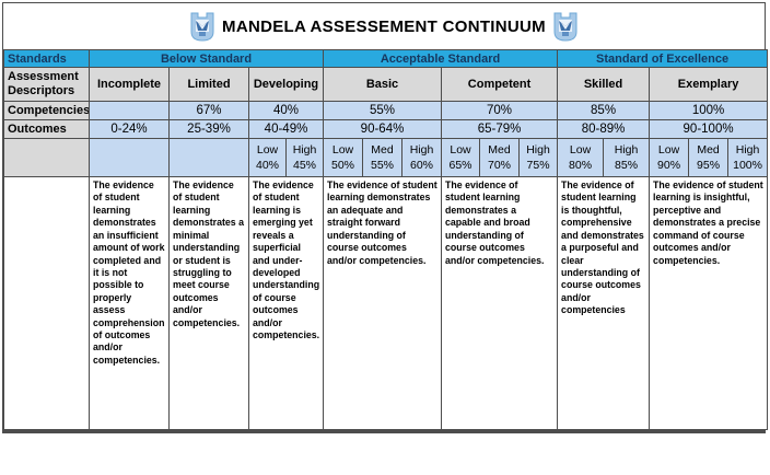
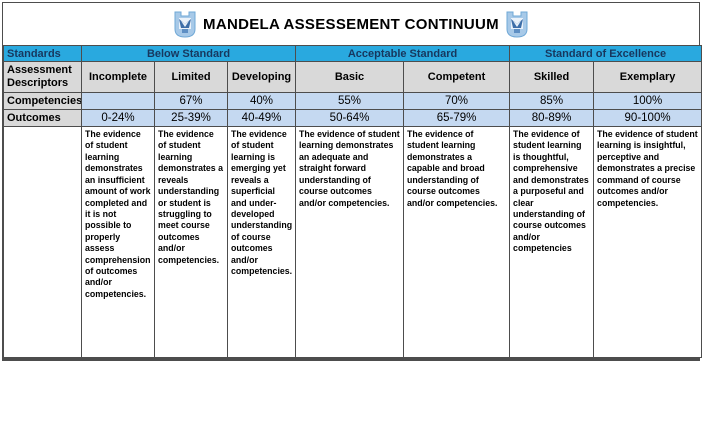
  MANDELA ASSESSEMENT CONTINUUM
  Standards	Below Standard	Acceptable Standard	Standard of Excellence
  Assessment Descriptors	Incomplete	Limited	Developing	Basic	Competent	Skilled	Exemplary
  Competencies		67%	40%	55%	70%	85%	100%
- Outcomes	0-24%	25-39%	40-49%	90-64%	65-79%	80-89%	90-100%
+ Outcomes	0-24%	25-39%	40-49%	50-64%	65-79%	80-89%	90-100%
- 			Low40%	High45%	Low50%	Med55%	High60%	Low65%	Med70%	High75%	Low80%	High85%	Low90%	Med95%	High100%
- 	The evidence of student learning demonstrates an insufficient amount of work completed and it is not possible to properly assess comprehension of outcomes and/or competencies.	The evidence of student learning demonstrates a minimal understanding or student is struggling to meet course outcomes and/or competencies.	The evidence of student learning is emerging yet reveals a superficial and under-developed understanding of course outcomes and/or competencies.	The evidence of student learning demonstrates an adequate and straight forward understanding of course outcomes and/or competencies.	The evidence of student learning demonstrates a capable and broad understanding of course outcomes and/or competencies.	The evidence of student learning is thoughtful, comprehensive and demonstrates a purposeful and clear understanding of course outcomes and/or competencies	The evidence of student learning is insightful, perceptive and demonstrates a precise command of course outcomes and/or competencies.
+ 	The evidence of student learning demonstrates an insufficient amount of work completed and it is not possible to properly assess comprehension of outcomes and/or competencies.	The evidence of student learning demonstrates a reveals understanding or student is struggling to meet course outcomes and/or competencies.	The evidence of student learning is emerging yet reveals a superficial and under-developed understanding of course outcomes and/or competencies.	The evidence of student learning demonstrates an adequate and straight forward understanding of course outcomes and/or competencies.	The evidence of student learning demonstrates a capable and broad understanding of course outcomes and/or competencies.	The evidence of student learning is thoughtful, comprehensive and demonstrates a purposeful and clear understanding of course outcomes and/or competencies	The evidence of student learning is insightful, perceptive and demonstrates a precise command of course outcomes and/or competencies.
